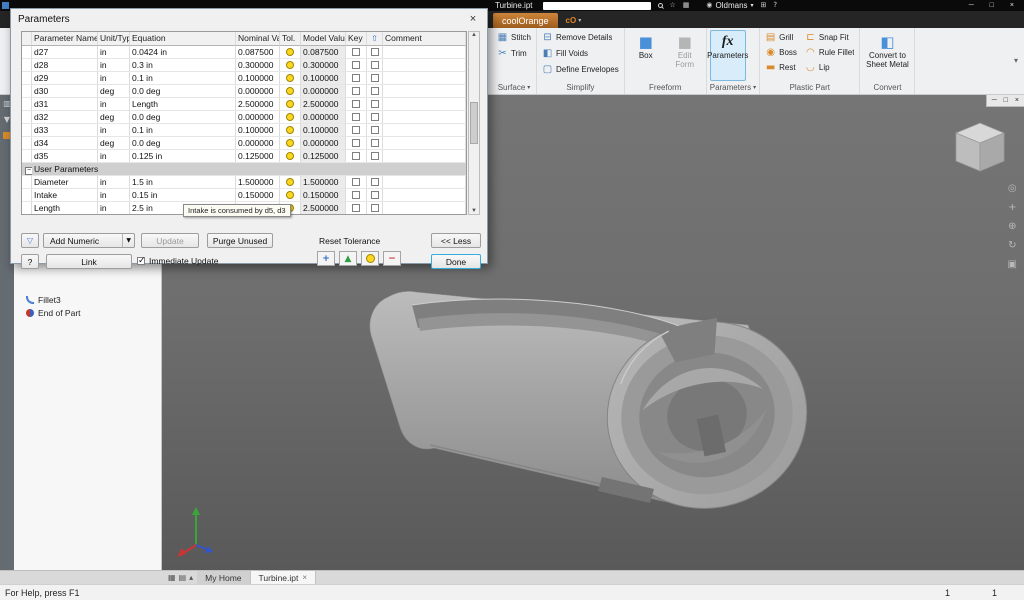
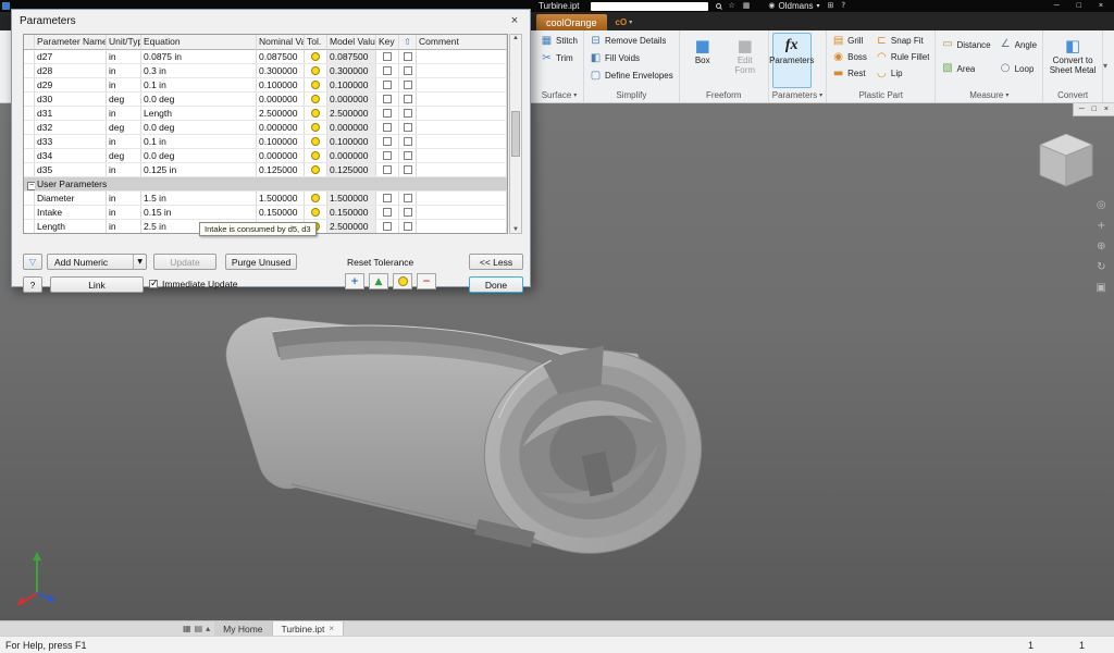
  Turbine.ipt
  ☆
  ▦
  ◉
  Oldmans
  ⊞
  ?
  coolOrange
  cO
  ▦
  Stitch
  ✂
  Trim
  Surface
  ⊟
  Remove Details
  ◧
  Fill Voids
  ▢
  Define Envelopes
  Simplify
  ■
  Box
  ■
  Edit Form
  Freeform
  fx
  Parameters
  Parameters
  ▤
  Grill
  ◉
  Boss
  ▬
  Rest
  ⊏
  Snap Fit
  ◠
  Rule Fillet
  ◡
  Lip
  Plastic Part
+ ▭
+ Distance
+ ▧
+ Area
+ ∠
+ Angle
+ ○
+ Loop
+ Measure
  ◧
  Convert to Sheet Metal
  Convert
  ▾
- ▥
- ▼
- Fillet3
- End of Part
  ◎
  +
  ⊕
  ↻
  ▣
  ▦
  ▤
  ▴
  My Home
  Turbine.ipt
  ×
  For Help, press F1
  1
  1
  Parameters
  ×
  Parameter Name
  Unit/Typ
  Equation
  Nominal Va
  Tol.
  Model Valu
  Key
  ⇧
  Comment
  d27
  in
- 0.0424 in
+ 0.0875 in
  0.087500
  0.087500
  d28
  in
  0.3 in
  0.300000
  0.300000
  d29
  in
  0.1 in
  0.100000
  0.100000
  d30
  deg
  0.0 deg
  0.000000
  0.000000
  d31
  in
  Length
  2.500000
  2.500000
  d32
  deg
  0.0 deg
  0.000000
  0.000000
  d33
  in
  0.1 in
  0.100000
  0.100000
  d34
  deg
  0.0 deg
  0.000000
  0.000000
  d35
  in
  0.125 in
  0.125000
  0.125000
  User Parameters
  Diameter
  in
  1.5 in
  1.500000
  1.500000
  Intake
  in
  0.15 in
  0.150000
  0.150000
  Length
  in
  2.5 in
  2.500000
  Intake is consumed by d5, d3
  ▽
  Add Numeric
  Update
  Purge Unused
  Reset Tolerance
  << Less
  ?
  Link
  Immediate Update
  +
  ▲
  −
  Done
